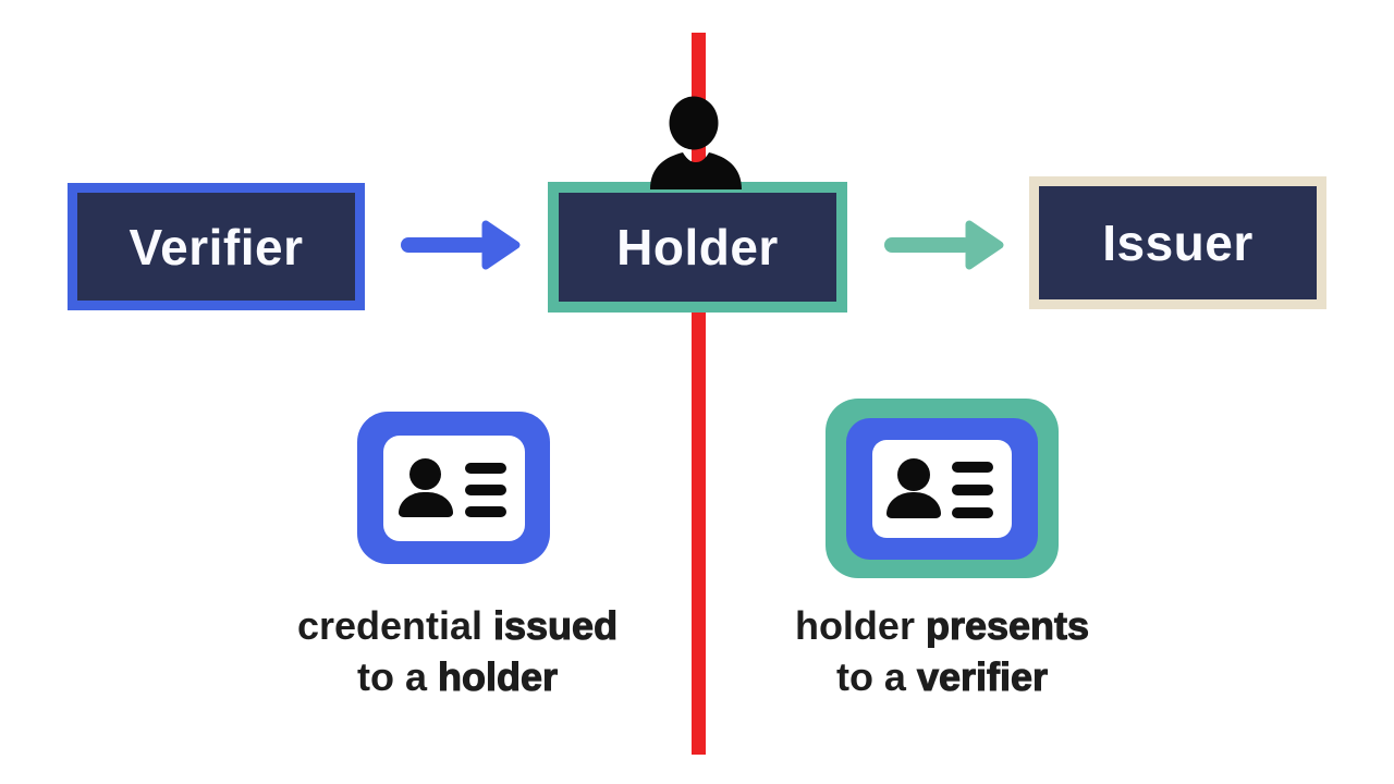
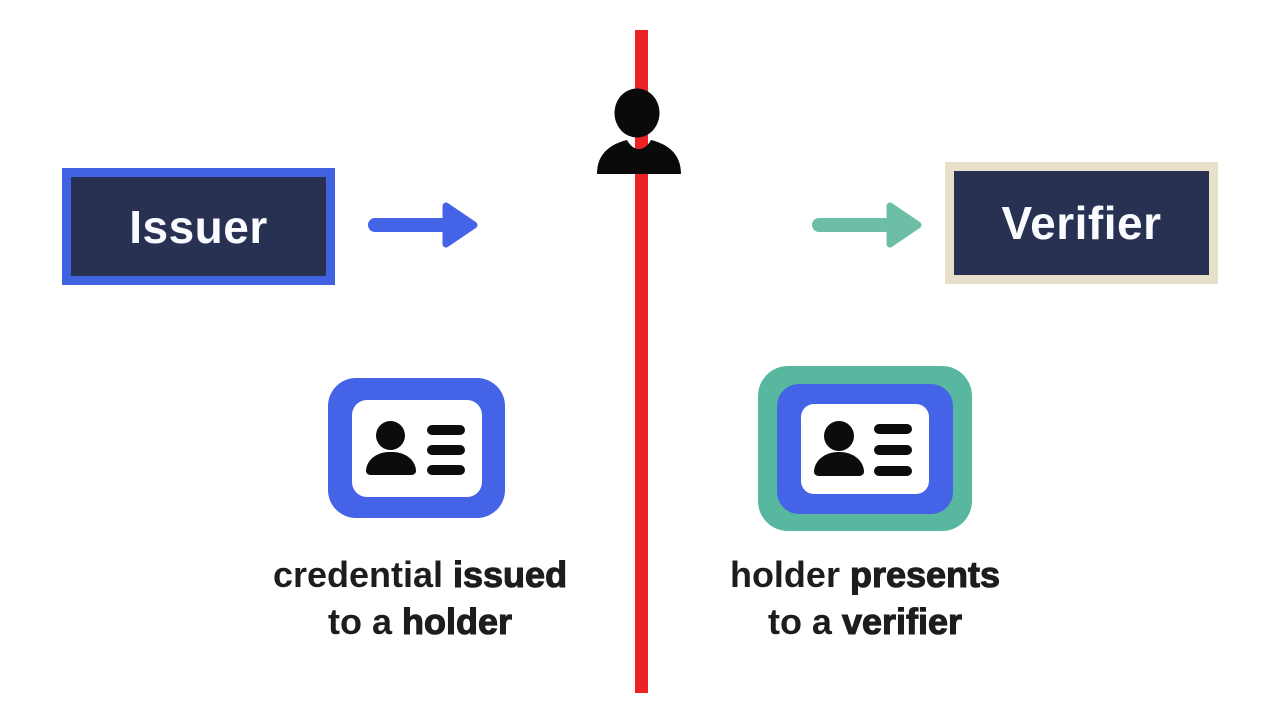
- Verifier
+ Issuer
- Holder
- Issuer
+ Verifier
  credential issued
  to a holder
  holder presents
  to a verifier
